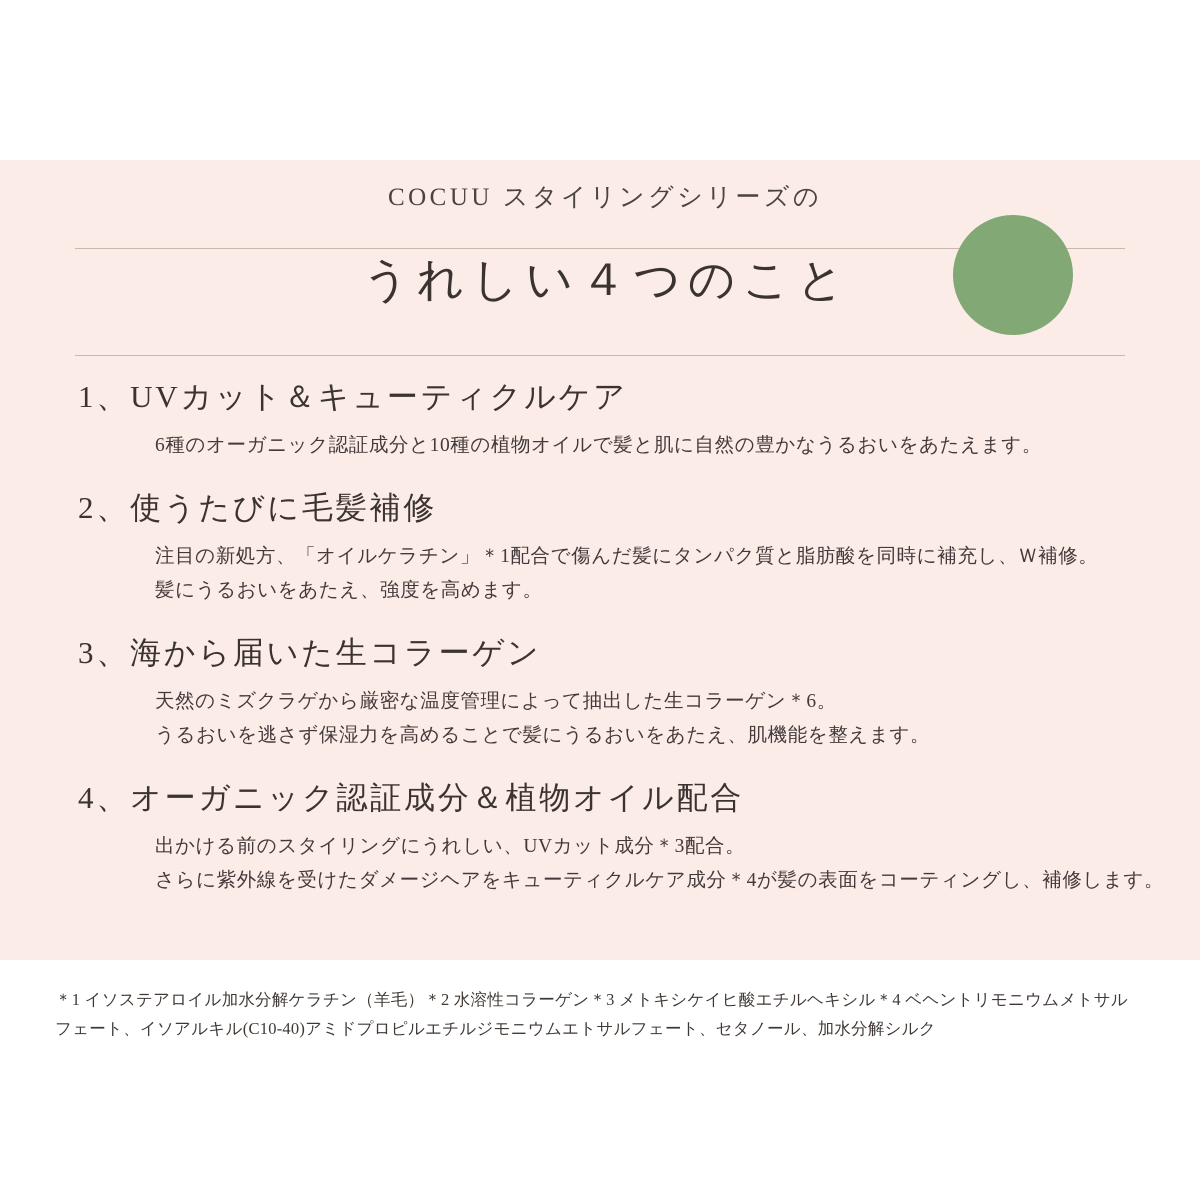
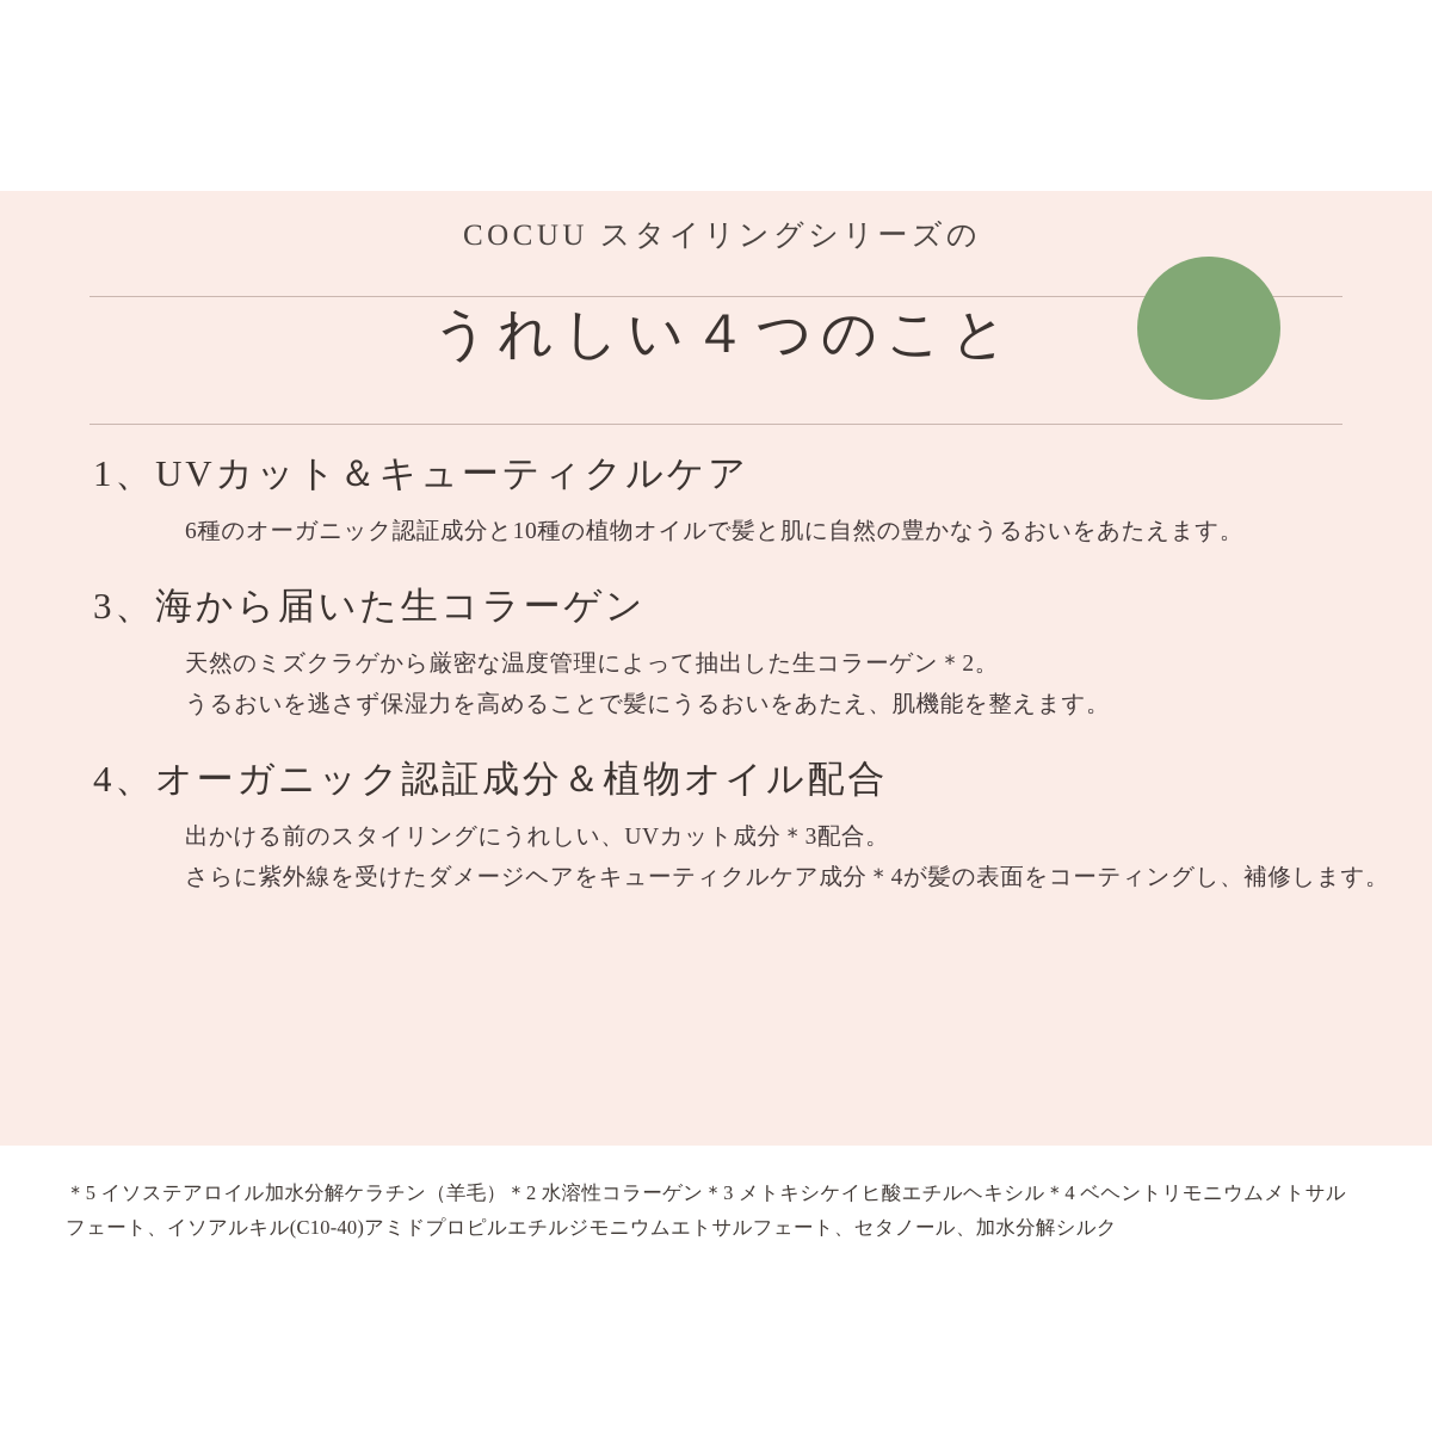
  COCUU スタイリングシリーズの
  うれしい４つのこと
  1、
  UVカット＆キューティクルケア
  6種のオーガニック認証成分と10種の植物オイルで髪と肌に自然の豊かなうるおいをあたえます。
- 2、
- 使うたびに毛髪補修
- 注目の新処方、「オイルケラチン」＊1配合で傷んだ髪にタンパク質と脂肪酸を同時に補充し、Ｗ補修。
- 髪にうるおいをあたえ、強度を高めます。
  3、
  海から届いた生コラーゲン
- 天然のミズクラゲから厳密な温度管理によって抽出した生コラーゲン＊6。
+ 天然のミズクラゲから厳密な温度管理によって抽出した生コラーゲン＊2。
  うるおいを逃さず保湿力を高めることで髪にうるおいをあたえ、肌機能を整えます。
  4、
  オーガニック認証成分＆植物オイル配合
  出かける前のスタイリングにうれしい、UVカット成分＊3配合。
  さらに紫外線を受けたダメージヘアをキューティクルケア成分＊4が髪の表面をコーティングし、補修します。
- ＊1 イソステアロイル加水分解ケラチン（羊毛）＊2 水溶性コラーゲン＊3 メトキシケイヒ酸エチルヘキシル＊4 ベヘントリモニウムメトサル
+ ＊5 イソステアロイル加水分解ケラチン（羊毛）＊2 水溶性コラーゲン＊3 メトキシケイヒ酸エチルヘキシル＊4 ベヘントリモニウムメトサル
  フェート、イソアルキル(C10-40)アミドプロピルエチルジモニウムエトサルフェート、セタノール、加水分解シルク
